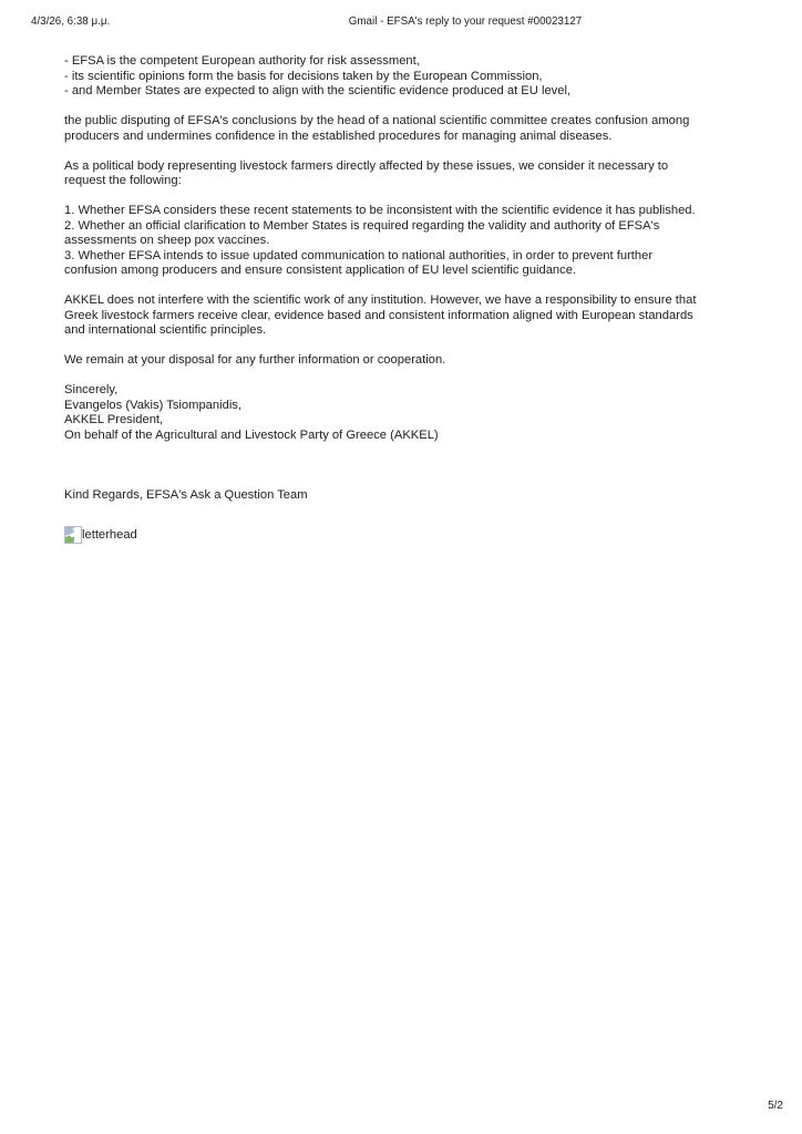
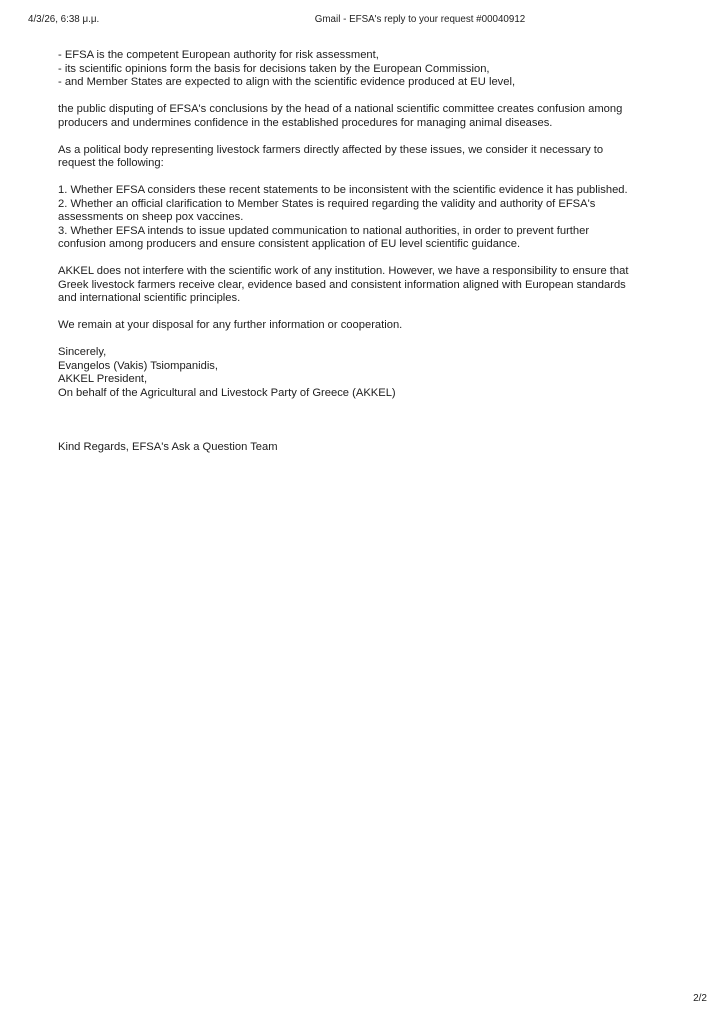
  4/3/26, 6:38 μ.μ.
- Gmail - EFSA's reply to your request #00023127
+ Gmail - EFSA's reply to your request #00040912
  - EFSA is the competent European authority for risk assessment,
  - its scientific opinions form the basis for decisions taken by the European Commission,
  - and Member States are expected to align with the scientific evidence produced at EU level,
  the public disputing of EFSA's conclusions by the head of a national scientific committee creates confusion among
  producers and undermines confidence in the established procedures for managing animal diseases.
  As a political body representing livestock farmers directly affected by these issues, we consider it necessary to
  request the following:
  1. Whether EFSA considers these recent statements to be inconsistent with the scientific evidence it has published.
  2. Whether an official clarification to Member States is required regarding the validity and authority of EFSA's
  assessments on sheep pox vaccines.
  3. Whether EFSA intends to issue updated communication to national authorities, in order to prevent further
  confusion among producers and ensure consistent application of EU level scientific guidance.
  AKKEL does not interfere with the scientific work of any institution. However, we have a responsibility to ensure that
  Greek livestock farmers receive clear, evidence based and consistent information aligned with European standards
  and international scientific principles.
  We remain at your disposal for any further information or cooperation.
  Sincerely,
  Evangelos (Vakis) Tsiompanidis,
  AKKEL President,
  On behalf of the Agricultural and Livestock Party of Greece (AKKEL)
  Kind Regards, EFSA's Ask a Question Team
- letterhead
- 5/2
+ 2/2
